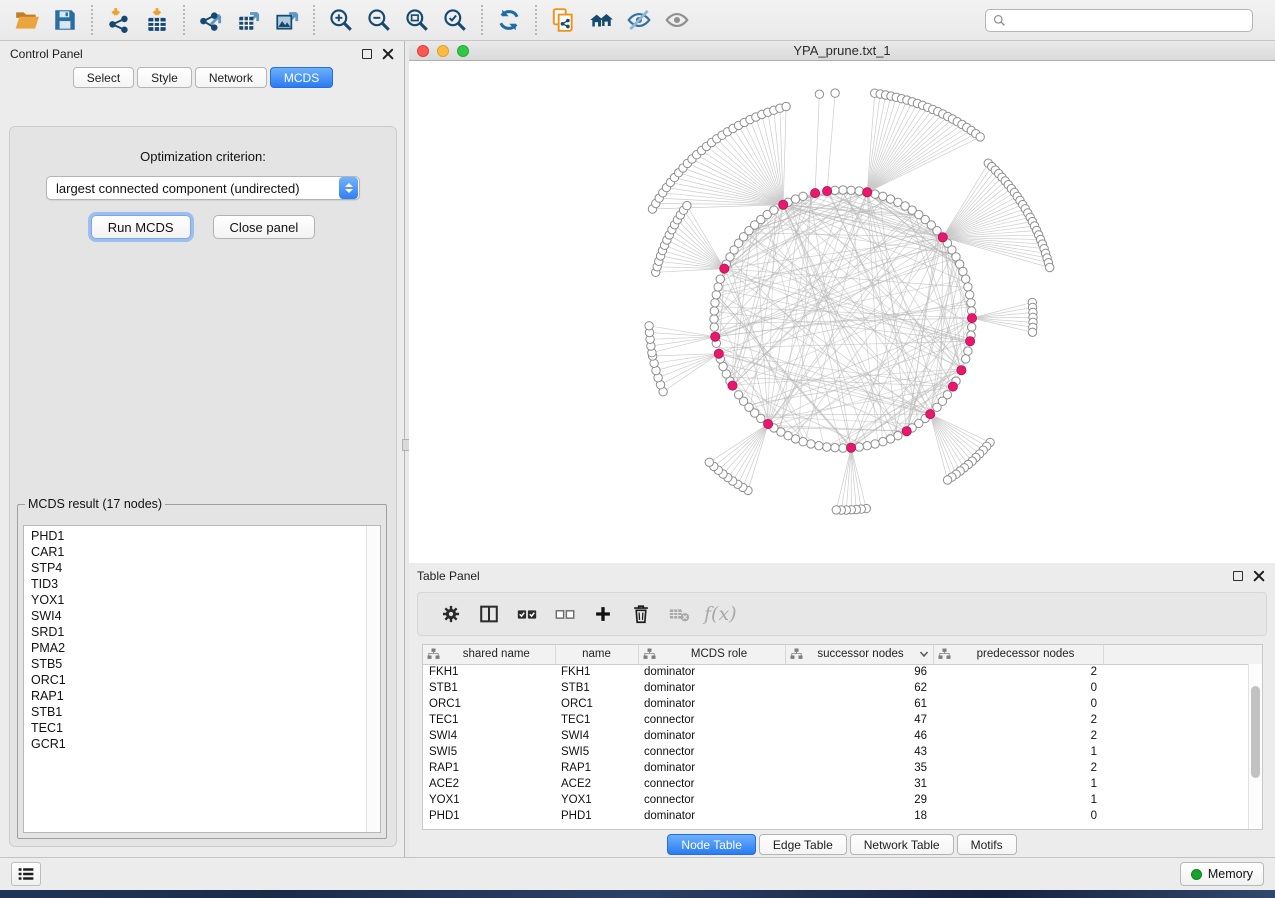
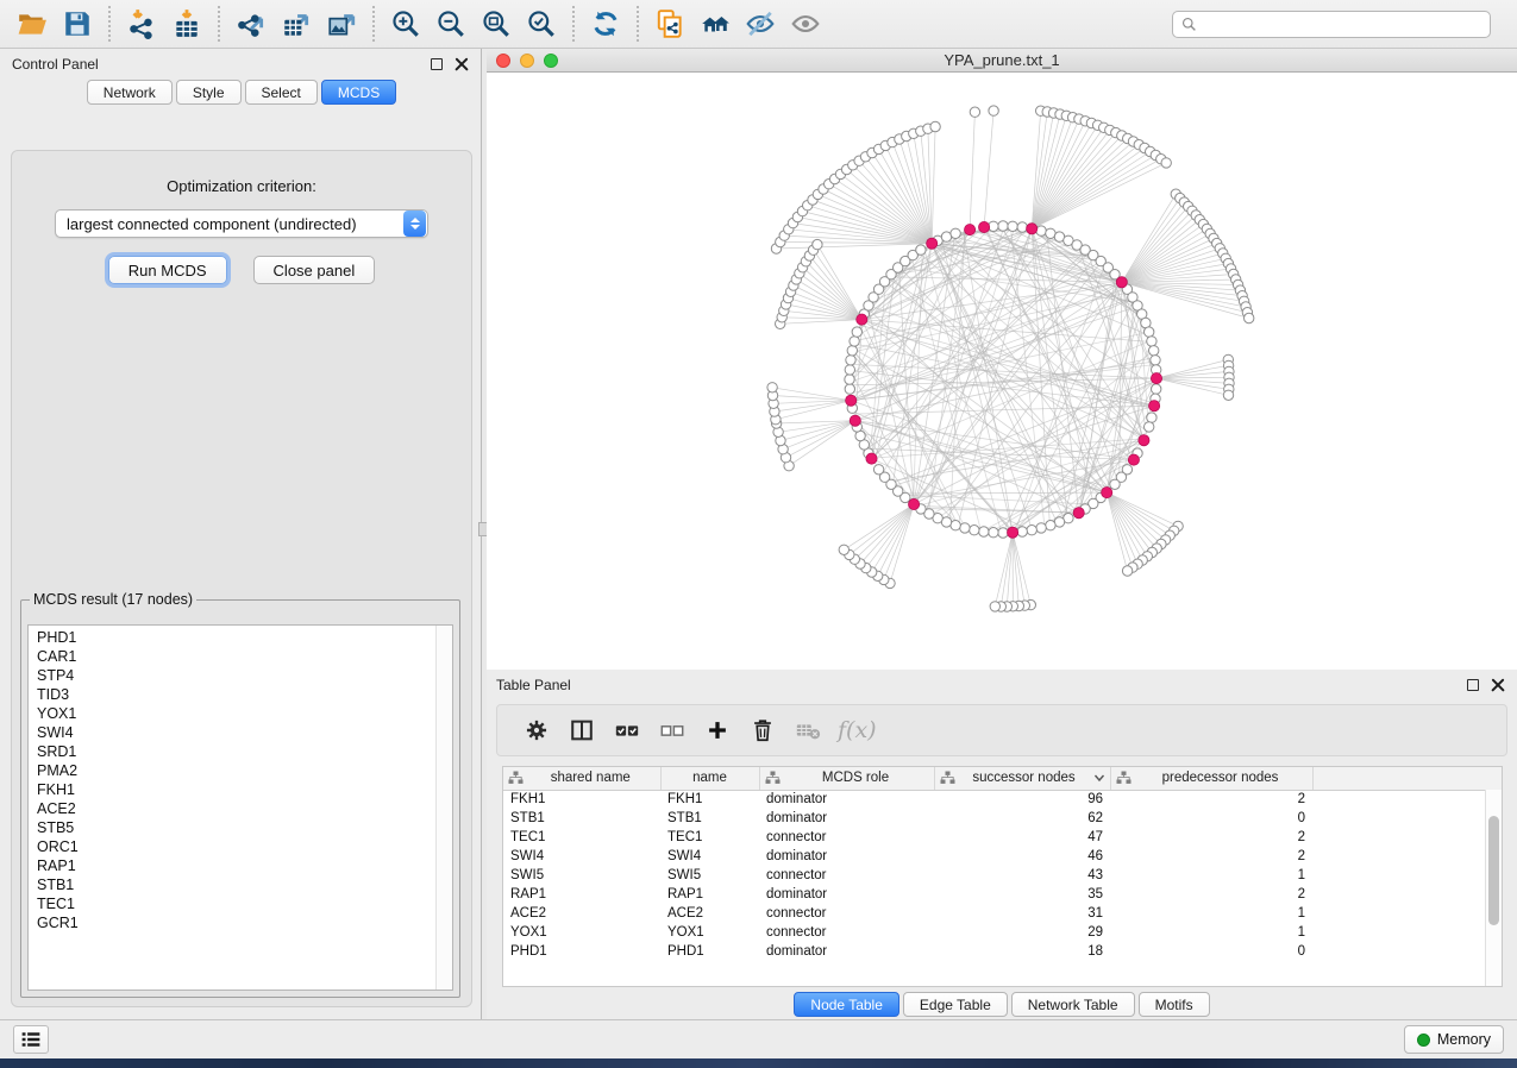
  Control Panel
- Select
+ Network
  Style
- Network
+ Select
  MCDS
  Optimization criterion:
  largest connected component (undirected)
  Run MCDS
  Close panel
  MCDS result (17 nodes)
  PHD1
  CAR1
  STP4
  TID3
  YOX1
  SWI4
  SRD1
  PMA2
+ FKH1
+ ACE2
  STB5
  ORC1
  RAP1
  STB1
  TEC1
  GCR1
  YPA_prune.txt_1
  Table Panel
  f(x)
  shared name	name	MCDS role	successor nodes	predecessor nodes
  FKH1	FKH1	dominator	96	2
  STB1	STB1	dominator	62	0
- ORC1	ORC1	dominator	61	0
  TEC1	TEC1	connector	47	2
  SWI4	SWI4	dominator	46	2
  SWI5	SWI5	connector	43	1
  RAP1	RAP1	dominator	35	2
  ACE2	ACE2	connector	31	1
  YOX1	YOX1	connector	29	1
  PHD1	PHD1	dominator	18	0
  Node Table
  Edge Table
  Network Table
  Motifs
  Memory
